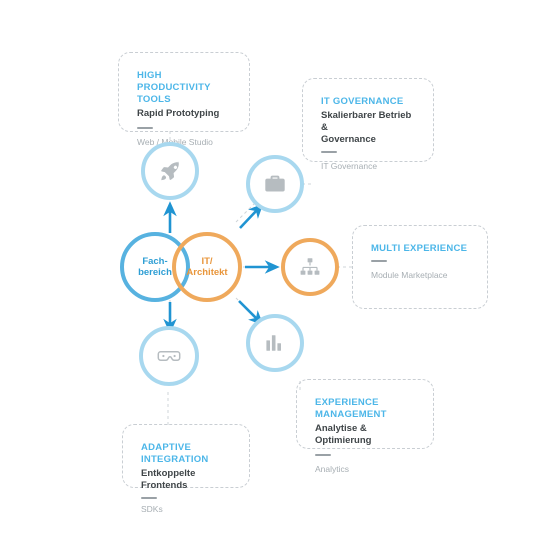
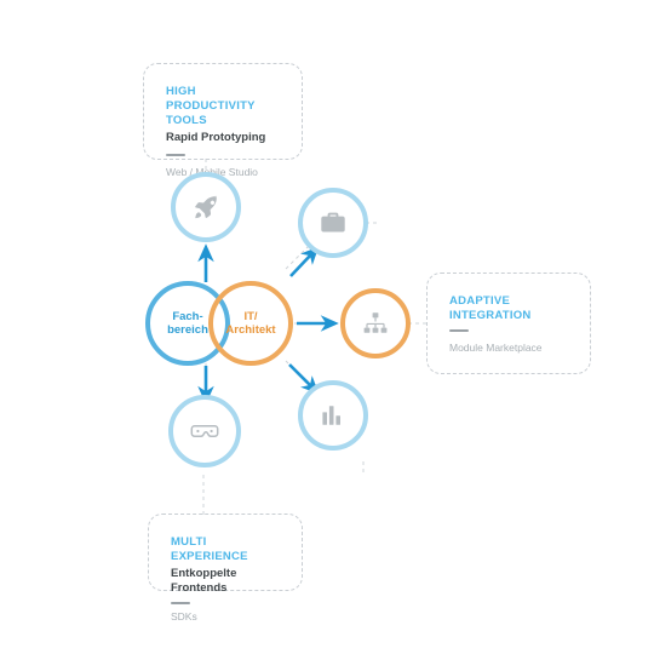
  HIGH PRODUCTIVITY TOOLS
  Rapid Prototyping
  Web /ile Studio
- IT GOVERNANCE
- Skalierbarer Betrieb &
- Governance
- IT Governance
- MULTI EXPERIENCE
+ ADAPTIVE INTEGRATION
  Module Marketplace
- EXPERIENCE MANAGEMENT
- Analytise & Optimierung
- Analytics
- ADAPTIVE INTEGRATION
+ MULTI EXPERIENCE
  Entkoppelte Frontends
  SDKs
  Fach-
  bereich
  IT/
  Architekt
